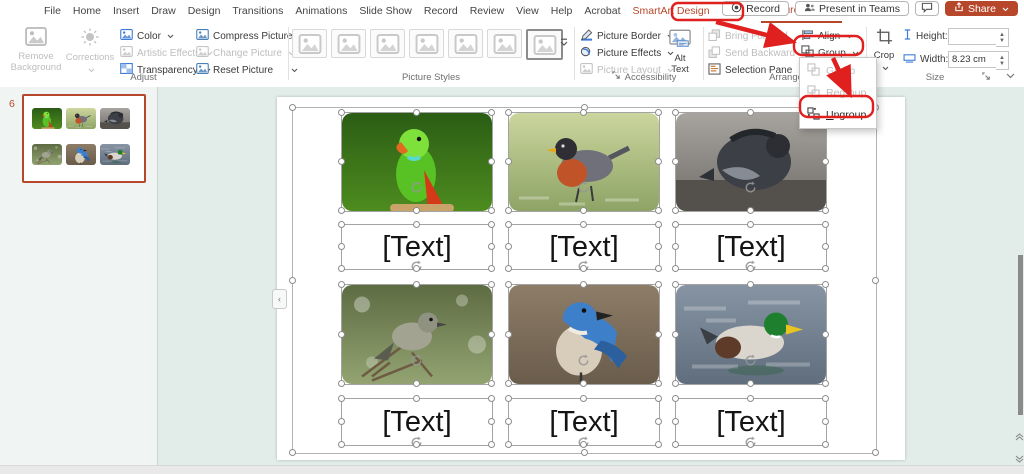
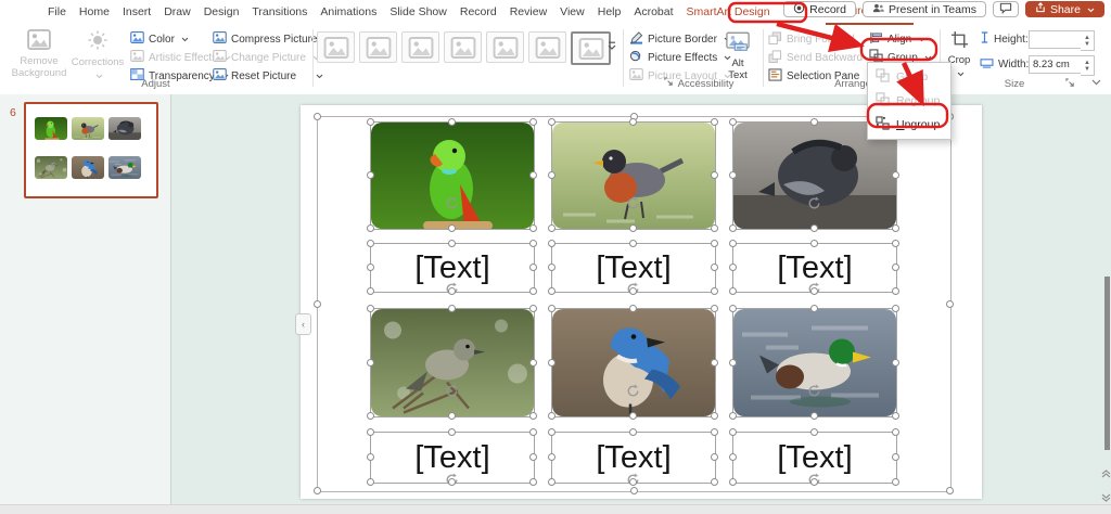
  File
  Home
  Insert
  Draw
  Design
  Transitions
  Animations
  Slide Show
  Record
  Review
  View
  Help
  Acrobat
  SmartAr Design
  Record
  Present in Teams
  Share
  Remove Background
  Corrections
  Color
  Artistic Effect
  Transparency
  Compress Picture
  Change Picture
  Reset Picture
  Adjust
- Picture Styles
  Picture Border
  Picture Effects
  Picture Layout
  Alt Text
  Accessibility
  Bring Ford
  Send Backward
  Selection Pane
  Group
  Arrang
  Crop
  Height:
  Width:
  8.23 cm
  Size
  6
  ‹
  [Text]
  [Text]
  [Text]
  [Text]
  [Text]
  [Text]
  Grup
  Regroup
  Ungroup
